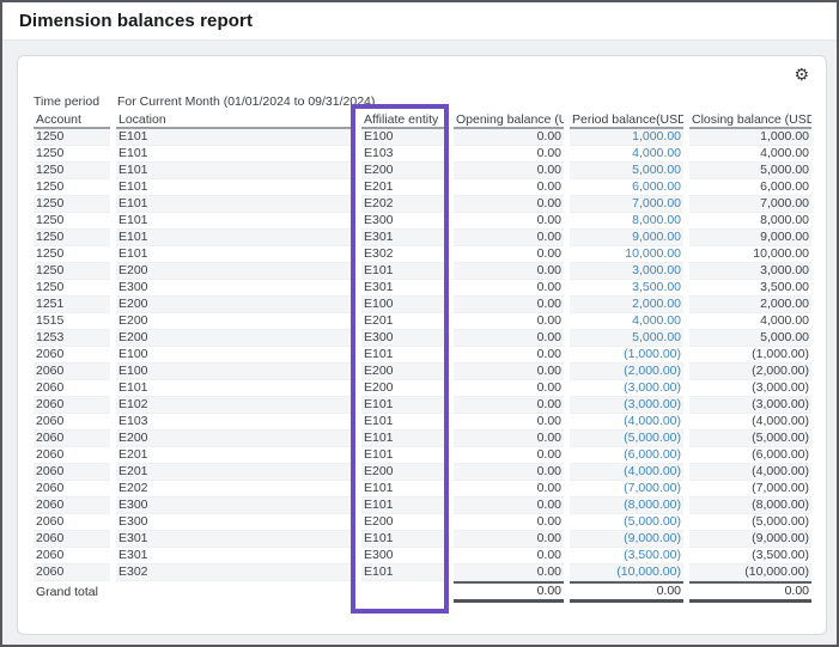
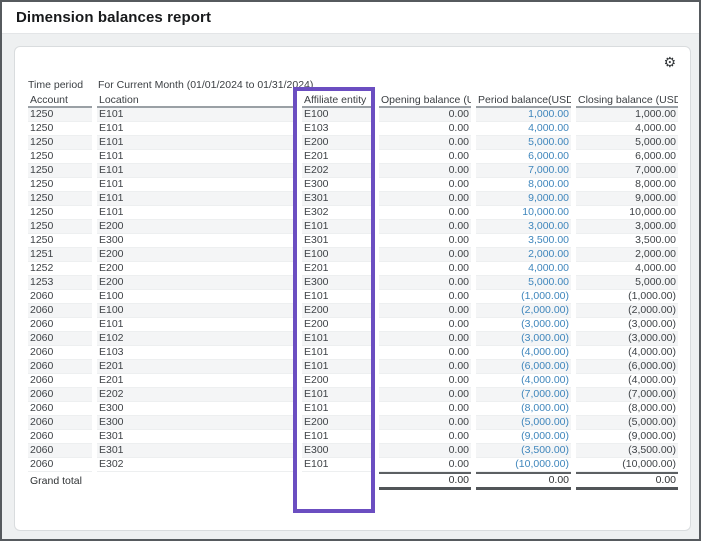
  Dimension balances report
  ⚙
  Time period
- For Current Month (01/01/2024 to 09/31/2024)
+ For Current Month (01/01/2024 to 01/31/2024)
  Account	Location	Affiliate entity	Opening balance (U	Period balance(USD	Closing balance (USD
  1250	E101	E100	0.00	1,000.00	1,000.00
  1250	E101	E103	0.00	4,000.00	4,000.00
  1250	E101	E200	0.00	5,000.00	5,000.00
  1250	E101	E201	0.00	6,000.00	6,000.00
  1250	E101	E202	0.00	7,000.00	7,000.00
  1250	E101	E300	0.00	8,000.00	8,000.00
  1250	E101	E301	0.00	9,000.00	9,000.00
  1250	E101	E302	0.00	10,000.00	10,000.00
  1250	E200	E101	0.00	3,000.00	3,000.00
  1250	E300	E301	0.00	3,500.00	3,500.00
  1251	E200	E100	0.00	2,000.00	2,000.00
- 1515	E200	E201	0.00	4,000.00	4,000.00
+ 1252	E200	E201	0.00	4,000.00	4,000.00
  1253	E200	E300	0.00	5,000.00	5,000.00
  2060	E100	E101	0.00	(1,000.00)	(1,000.00)
  2060	E100	E200	0.00	(2,000.00)	(2,000.00)
  2060	E101	E200	0.00	(3,000.00)	(3,000.00)
  2060	E102	E101	0.00	(3,000.00)	(3,000.00)
  2060	E103	E101	0.00	(4,000.00)	(4,000.00)
- 2060	E200	E101	0.00	(5,000.00)	(5,000.00)
  2060	E201	E101	0.00	(6,000.00)	(6,000.00)
  2060	E201	E200	0.00	(4,000.00)	(4,000.00)
  2060	E202	E101	0.00	(7,000.00)	(7,000.00)
  2060	E300	E101	0.00	(8,000.00)	(8,000.00)
  2060	E300	E200	0.00	(5,000.00)	(5,000.00)
  2060	E301	E101	0.00	(9,000.00)	(9,000.00)
  2060	E301	E300	0.00	(3,500.00)	(3,500.00)
  2060	E302	E101	0.00	(10,000.00)	(10,000.00)
  Grand total	0.00	0.00	0.00
